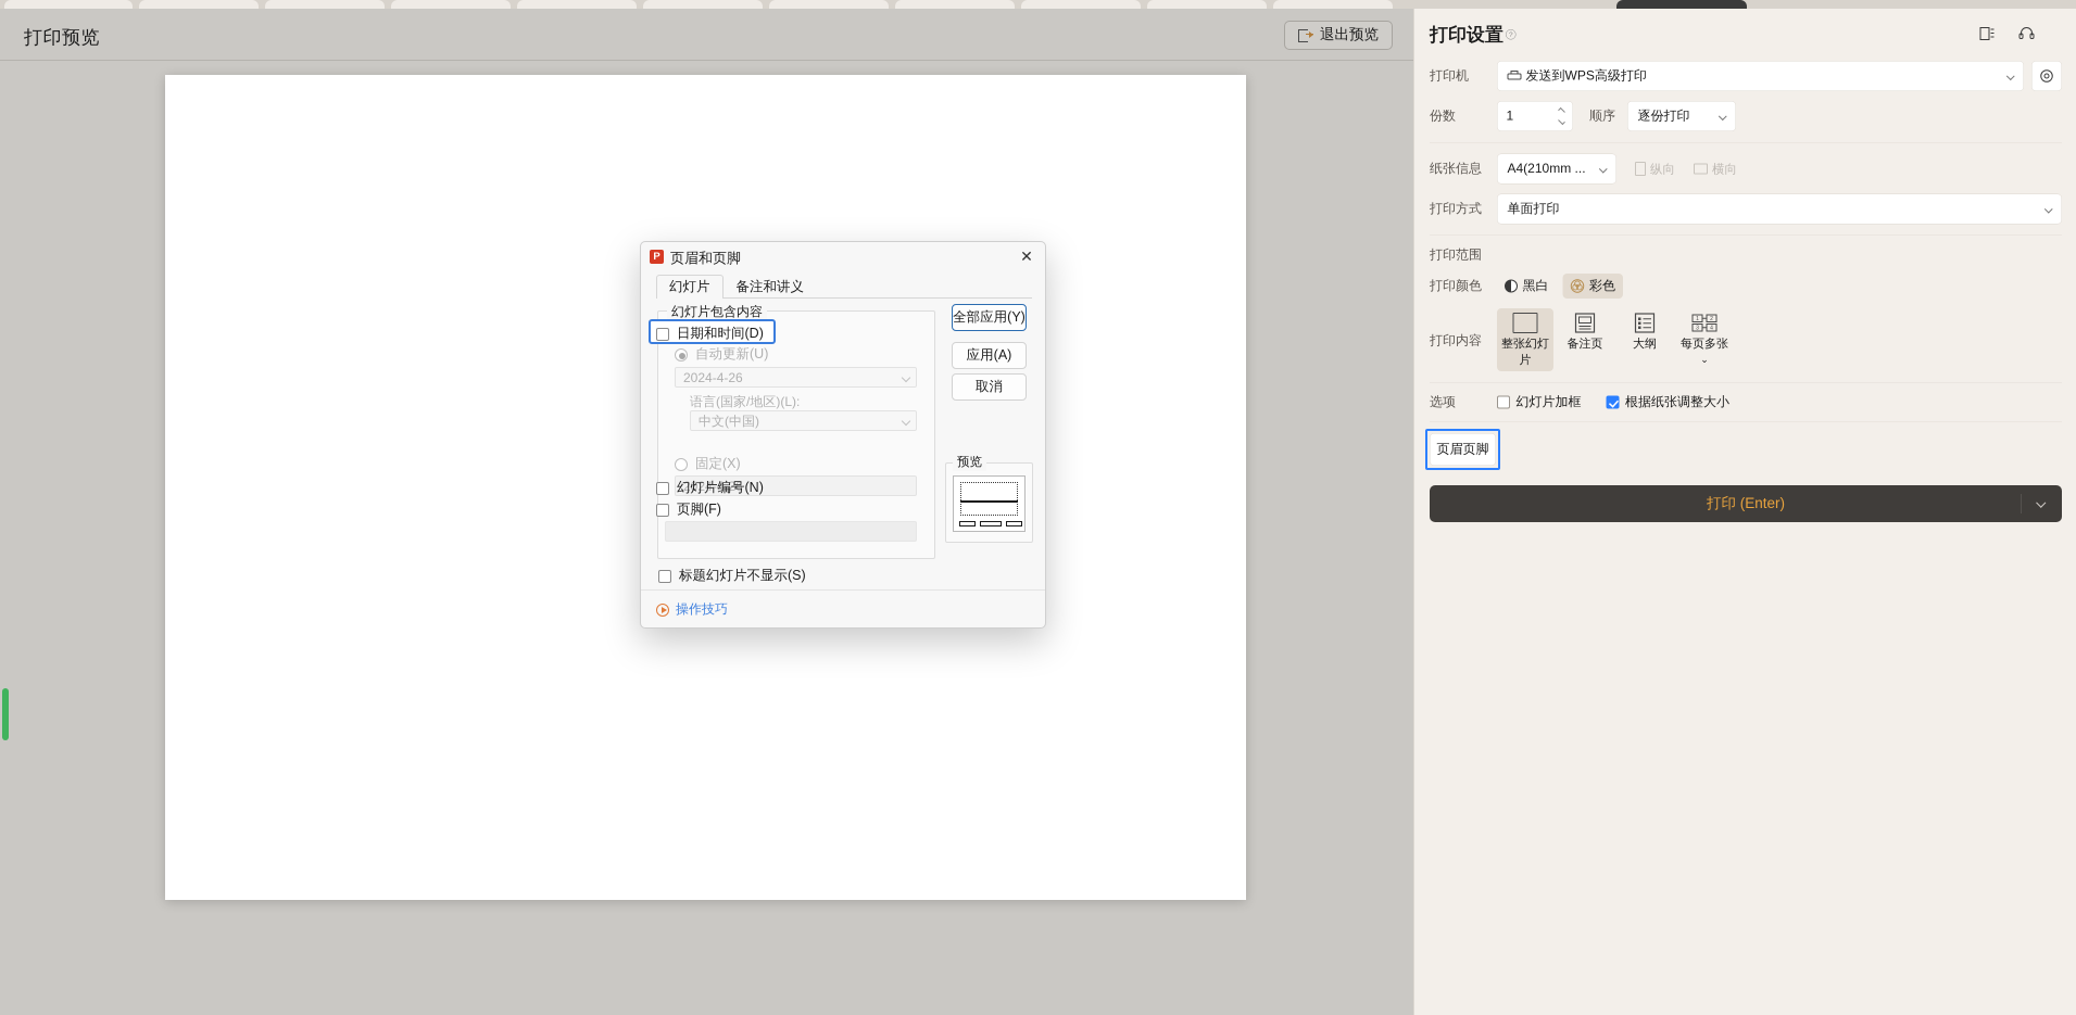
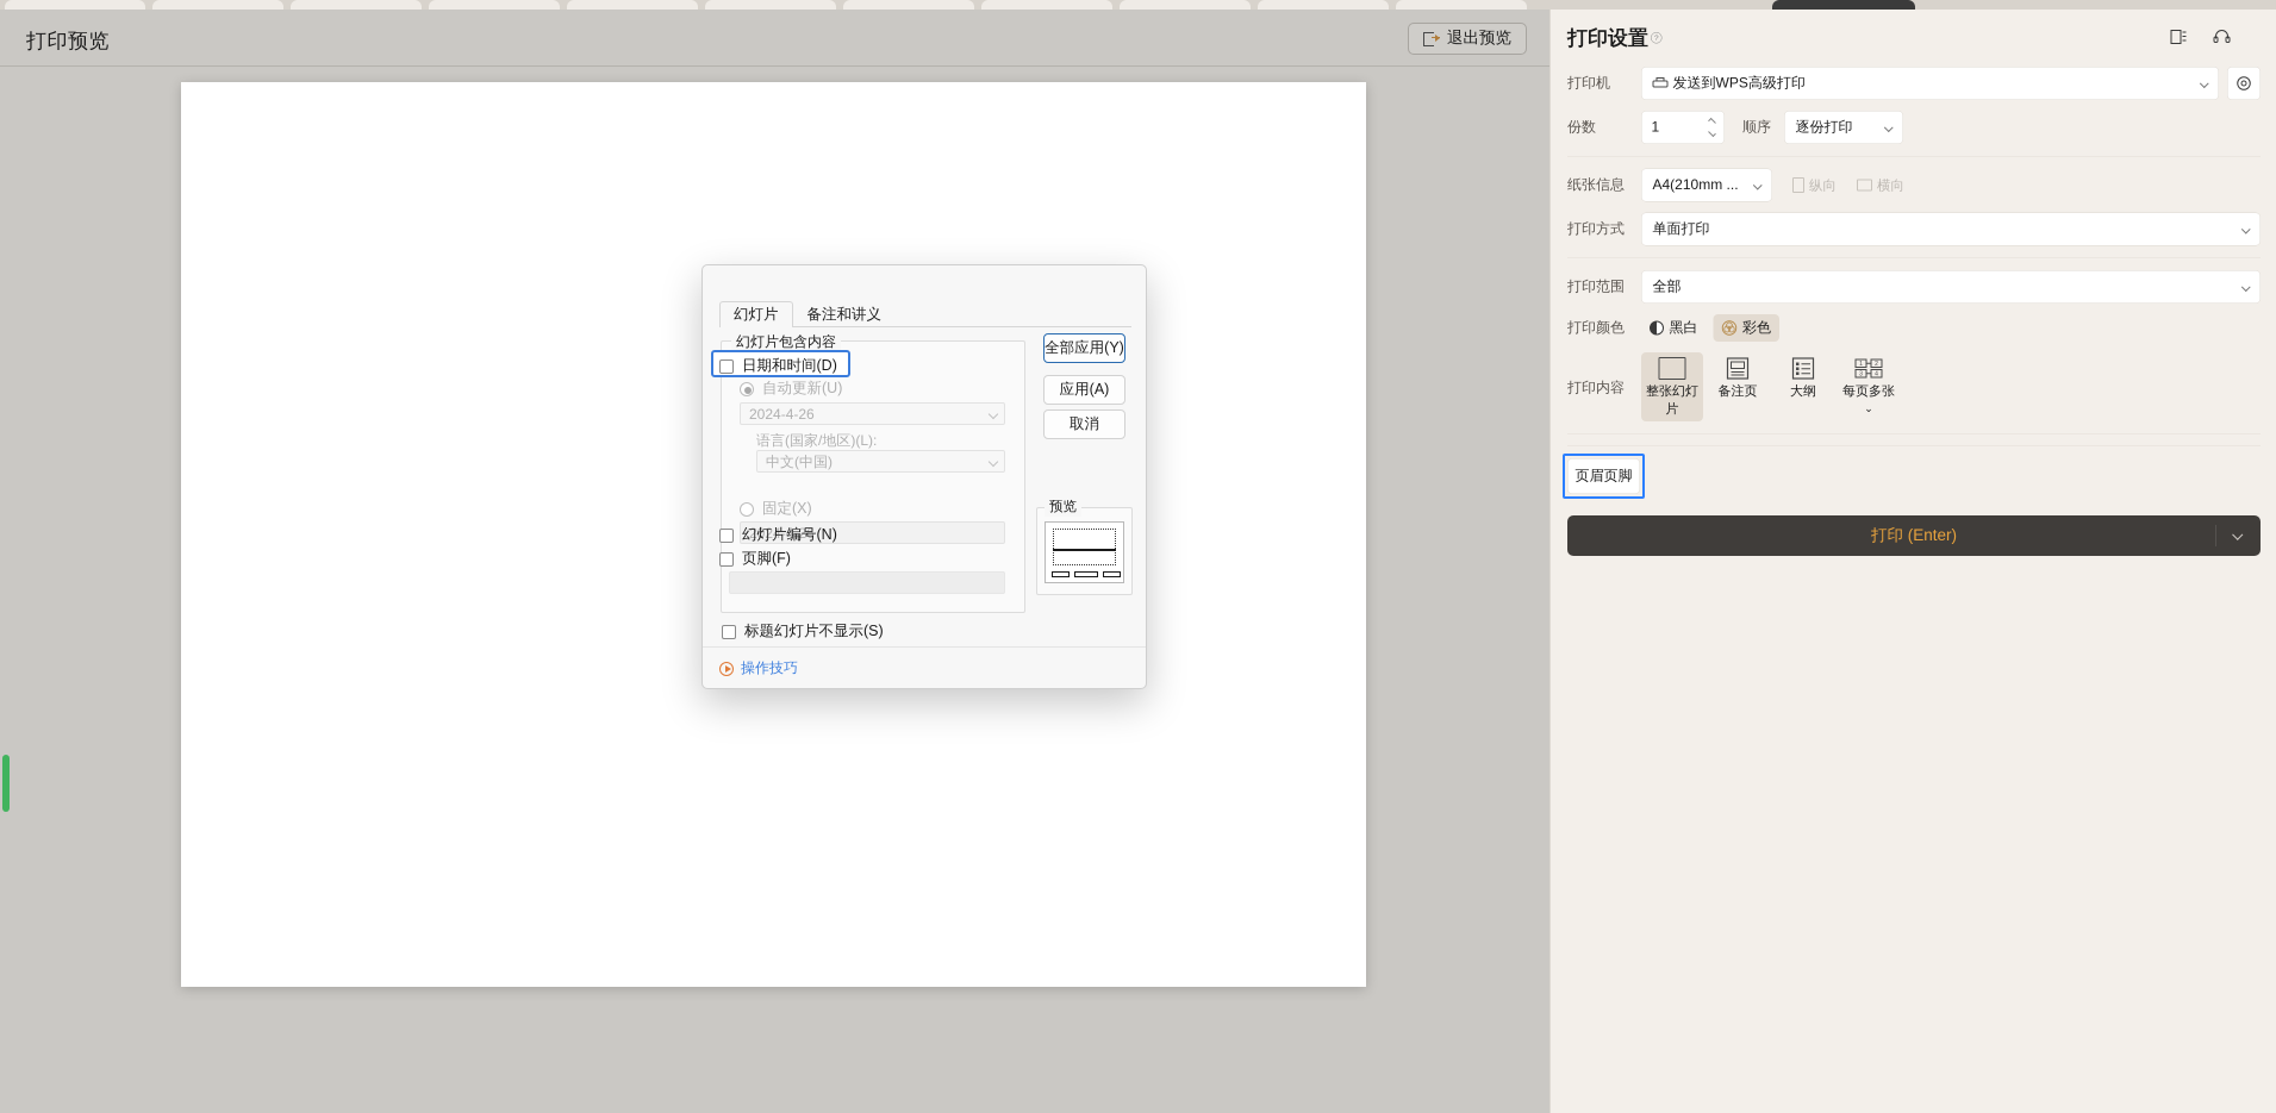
  打印预览
  退出预览
- P
- 页眉和页脚
- ✕
  幻灯片
  备注和讲义
  幻灯片包含内容
  日期和时间(D)
  自动更新(U)
  2024-4-26
  语言(国家/地区)(L):
  中文(中国)
  固定(X)
  2024-4-26
  幻灯片编号(N)
  页脚(F)
  标题幻灯片不显示(S)
  全部应用(Y)
  应用(A)
  取消
  预览
  操作技巧
  打印设置
  打印机
  发送到WPS高级打印
  份数
  1
  顺序
  逐份打印
  纸张信息
  A4(210mm ...
  纵向
  横向
  打印方式
  单面打印
  打印范围
+ 全部
  打印颜色
  黑白
  彩色
  打印内容
  整张幻灯片
  备注页
  大纲
  每页多张 ⌄
- 选项
- 幻灯片加框
- 根据纸张调整大小
  页眉页脚
  打印 (Enter)
